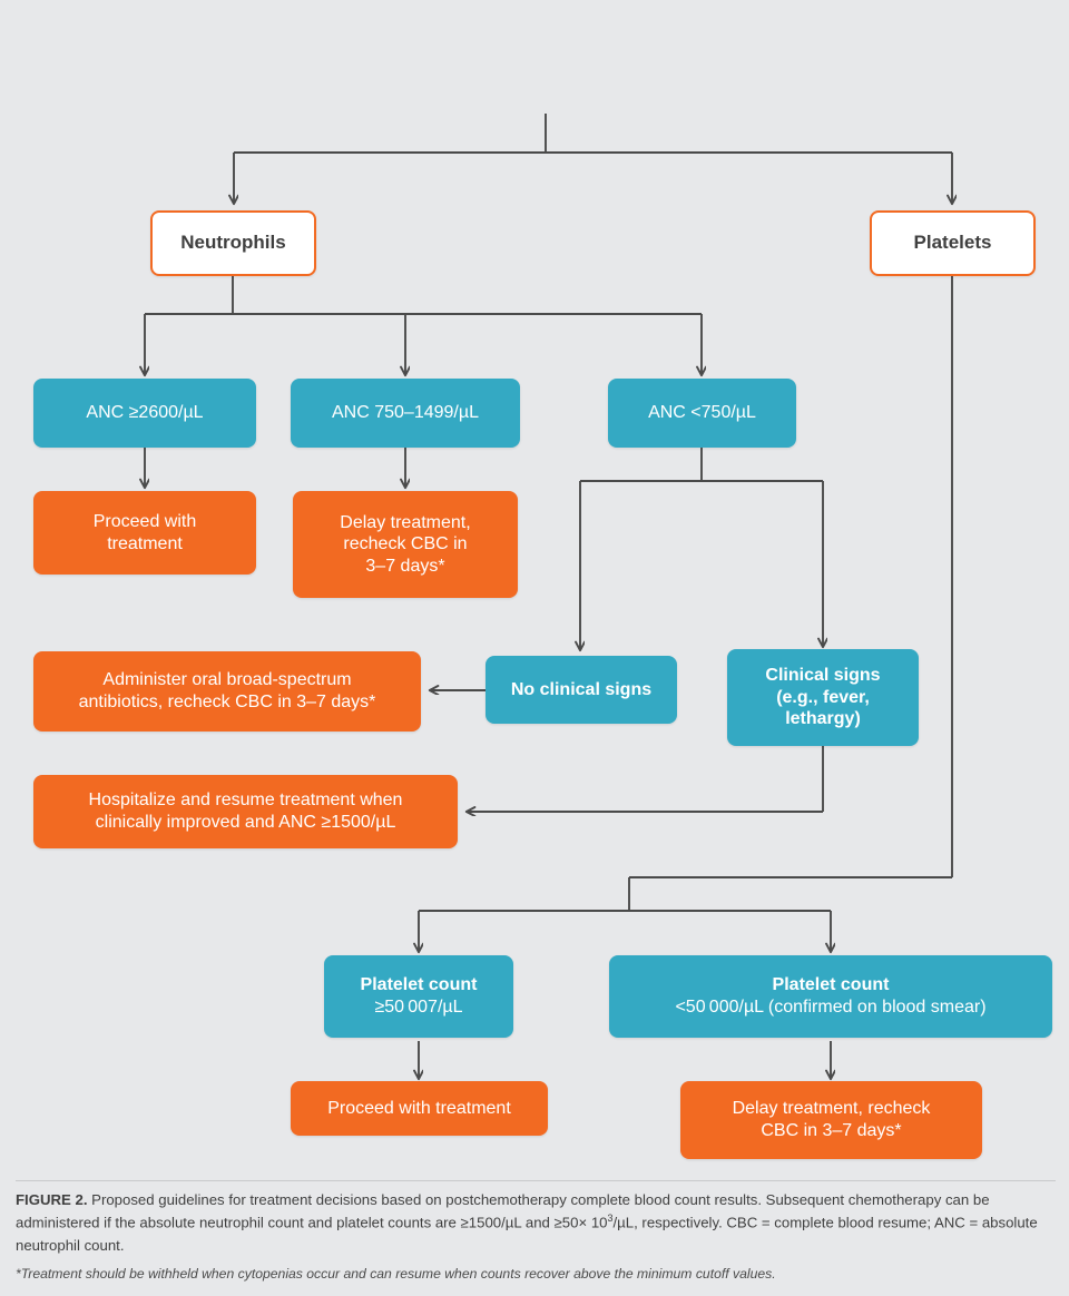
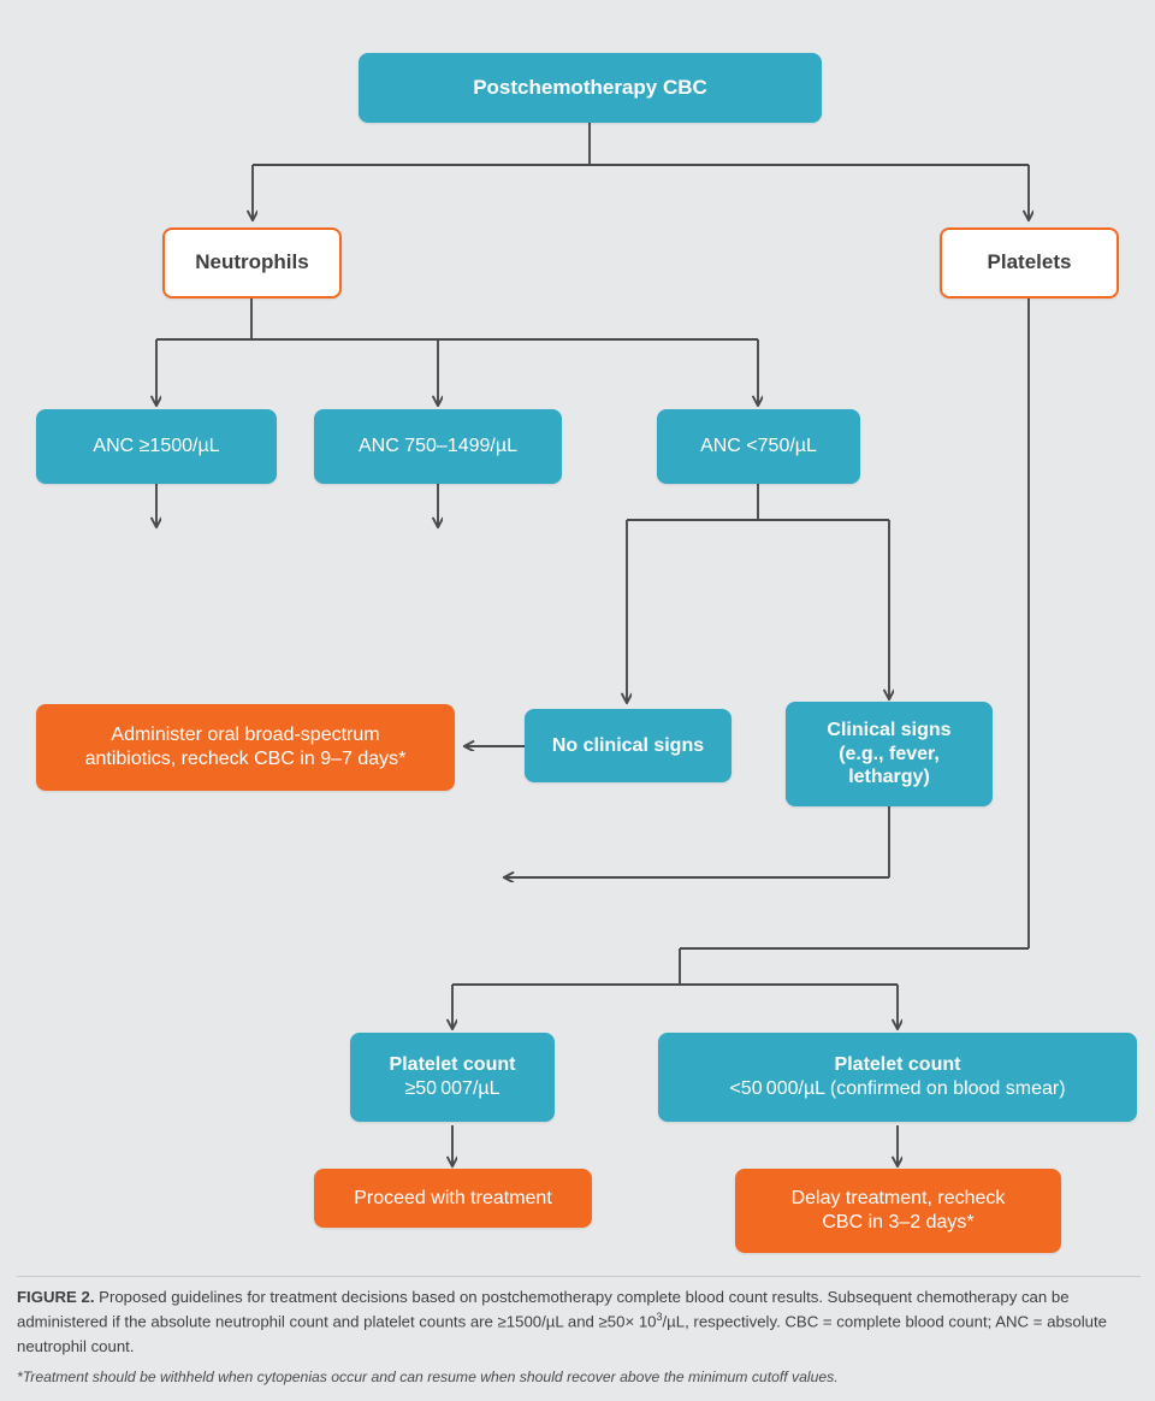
+ Postchemotherapy CBC
  Neutrophils
  Platelets
- ANC ≥2600/µL
+ ANC ≥1500/µL
  ANC 750–1499/µL
  ANC <750/µL
- Proceed with
- treatment
- Delay treatment,
- recheck CBC in
- 3–7 days*
  Administer oral broad-spectrum
- antibiotics, recheck CBC in 3–7 days*
+ antibiotics, recheck CBC in 9–7 days*
  No clinical signs
  Clinical signs
  (e.g., fever,
  lethargy)
- Hospitalize and resume treatment when
- clinically improved and ANC ≥1500/µL
  Platelet count
  ≥50 007/µL
  Platelet count
  <50 000/µL (confirmed on blood smear)
  Proceed with treatment
  Delay treatment, recheck
- CBC in 3–7 days*
+ CBC in 3–2 days*
- FIGURE 2. Proposed guidelines for treatment decisions based on postchemotherapy complete blood count results. Subsequent chemotherapy can be administered if the absolute neutrophil count and platelet counts are ≥1500/µL and ≥50× 103/µL, respectively. CBC = complete blood resume; ANC = absolute neutrophil count.
+ FIGURE 2. Proposed guidelines for treatment decisions based on postchemotherapy complete blood count results. Subsequent chemotherapy can be administered if the absolute neutrophil count and platelet counts are ≥1500/µL and ≥50× 103/µL, respectively. CBC = complete blood count; ANC = absolute neutrophil count.
- *Treatment should be withheld when cytopenias occur and can resume when counts recover above the minimum cutoff values.
+ *Treatment should be withheld when cytopenias occur and can resume when should recover above the minimum cutoff values.
